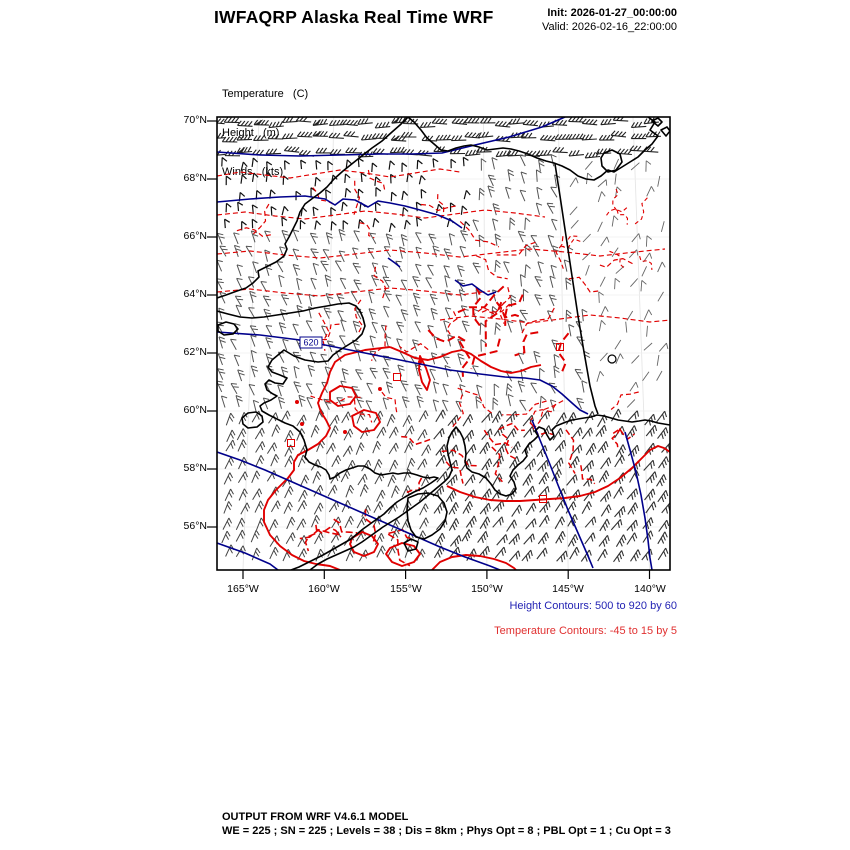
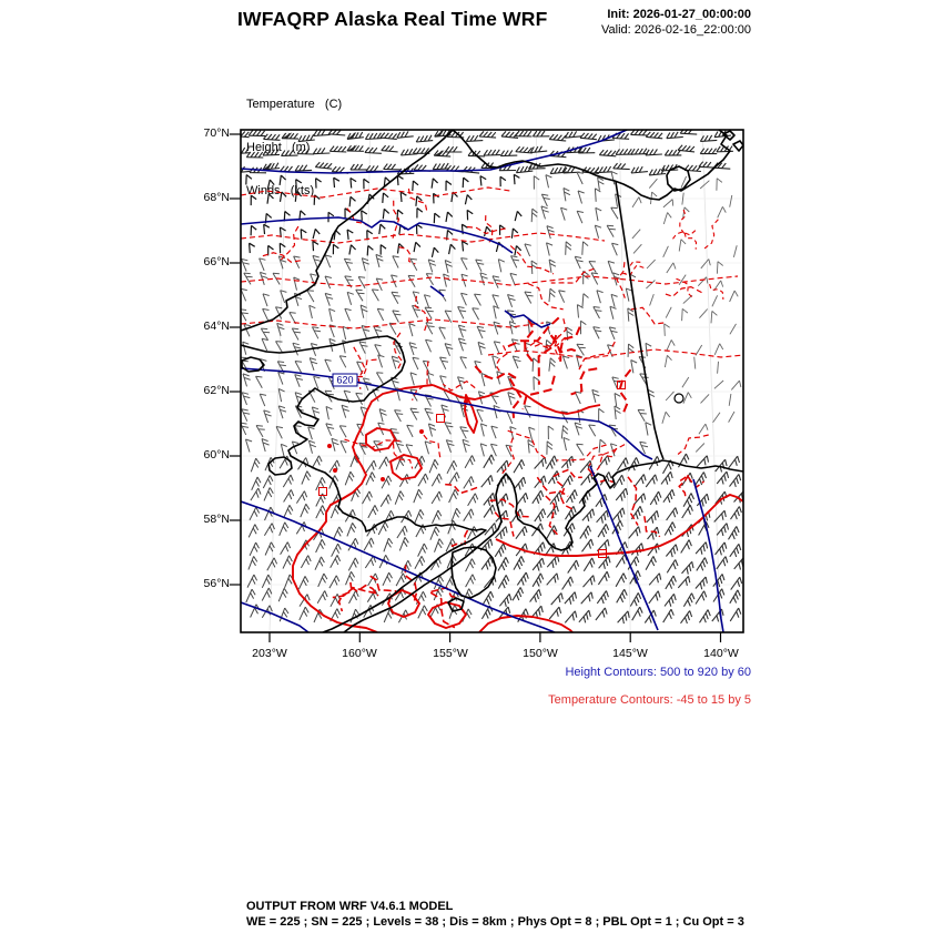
  IWFAQRP Alaska Real Time WRF
  Init: 2026-01-27_00:00:00
  Valid: 2026-02-16_22:00:00
  Temperature (C)
  Height (m)
  Wins (kts)
  620
  70°N
  68°N
  66°N
  64°N
  62°N
  60°N
  58°N
  56°N
- 165°W
+ 203°W
  160°W
  155°W
  150°W
  145°W
  140°W
  Height Contours: 500 to 920 by 60
  Temperature Contours: -45 to 15 by 5
  OUTPUT FROM WRF V4.6.1 MODEL
  WE = 225 ; SN = 225 ; Levels = 38 ; Dis = 8km ; Phys Opt = 8 ; PBL Opt = 1 ; Cu Opt = 3
